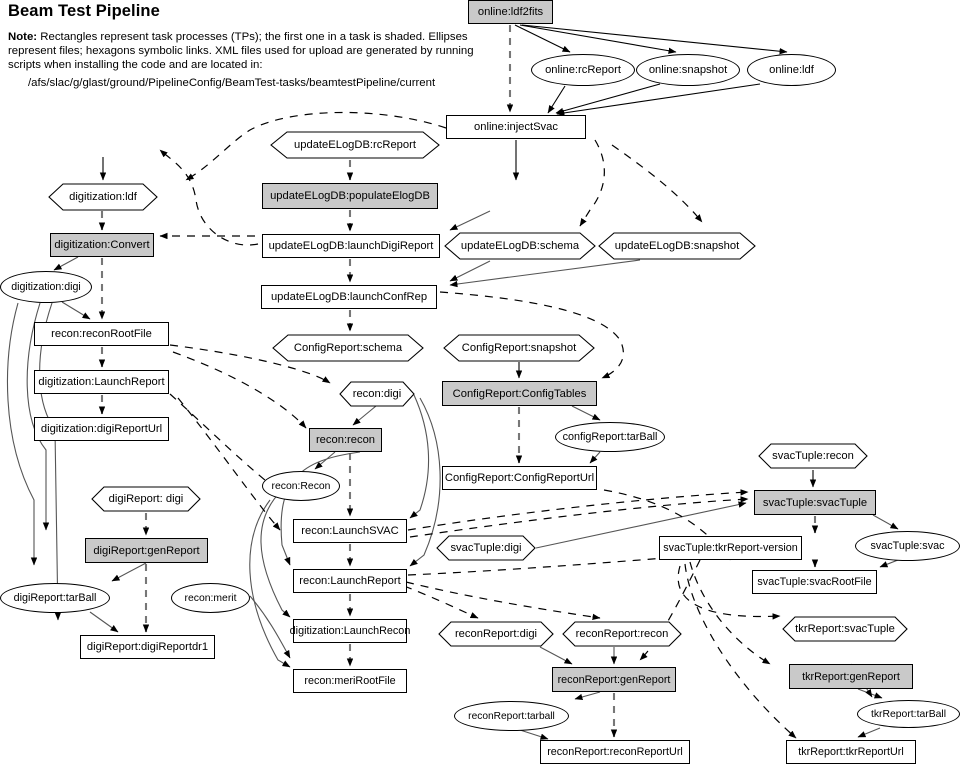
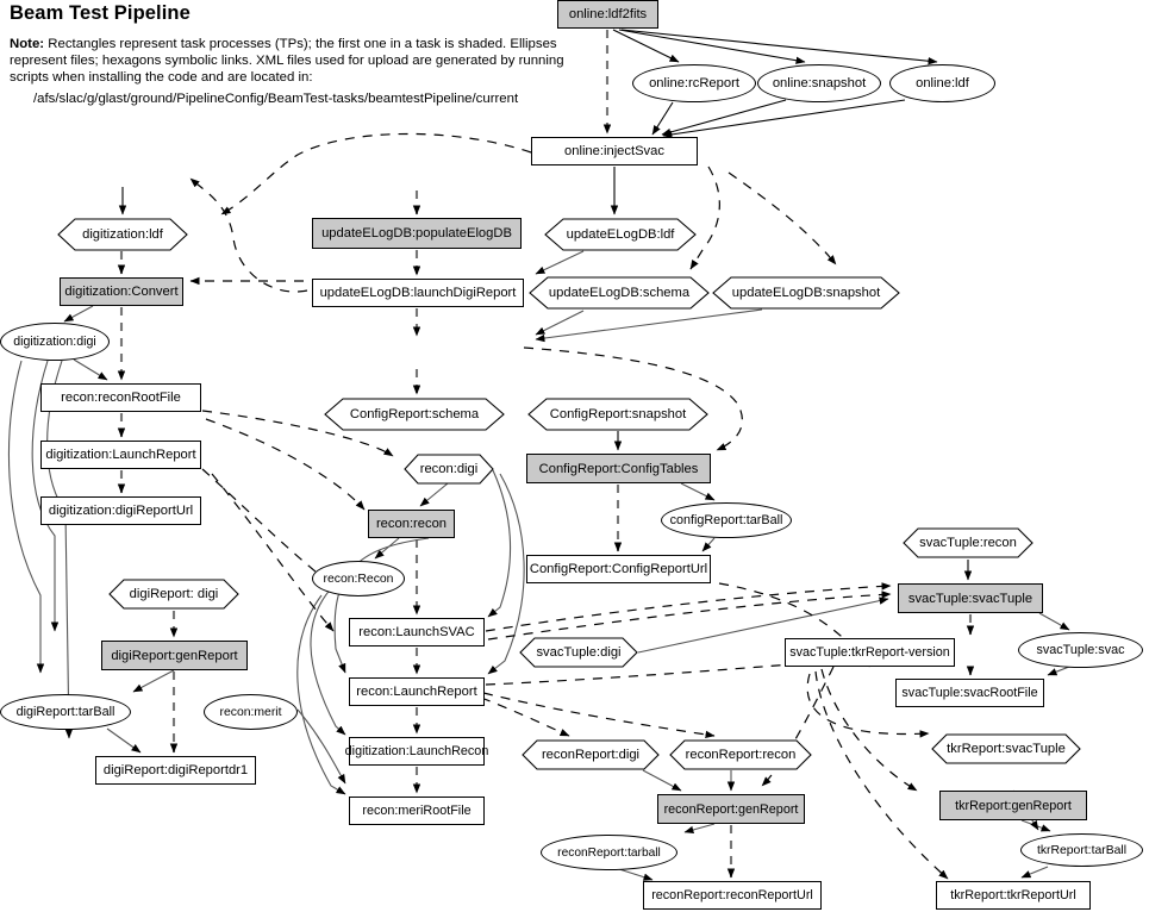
  Beam Test Pipeline
  Note: Rectangles represent task processes (TPs); the first one in a task is shaded. Ellipses represent files; hexagons symbolic links. XML files used for upload are generated by running scripts when installing the code and are located in:
  /afs/slac/g/glast/ground/PipelineConfig/BeamTest-tasks/beamtestPipeline/current
  online:ldf2fits
  online:rcReport
  online:snapshot
  online:ldf
  online:injectSvac
- updateELogDB:rcReport
  digitization:ldf
  updateELogDB:populateElogDB
+ updateELogDB:ldf
  digitization:Convert
  updateELogDB:launchDigiReport
  updateELogDB:schema
  updateELogDB:snapshot
  digitization:digi
- updateELogDB:launchConfRep
  recon:reconRootFile
  ConfigReport:schema
  ConfigReport:snapshot
  digitization:LaunchReport
  recon:digi
  ConfigReport:ConfigTables
  digitization:digiReportUrl
  recon:recon
  configReport:tarBall
  svacTuple:recon
  ConfigReport:ConfigReportUrl
  recon:Recon
  digiReport: digi
  svacTuple:svacTuple
  recon:LaunchSVAC
  svacTuple:digi
  svacTuple:tkrReport-version
  svacTuple:svac
  digiReport:genReport
  recon:LaunchReport
  svacTuple:svacRootFile
  digiReport:tarBall
  recon:merit
  digitization:LaunchRecon
  reconReport:digi
  reconReport:recon
  tkrReport:svacTuple
  digiReport:digiReportdr1
  recon:meriRootFile
  reconReport:genReport
  tkrReport:genReport
  reconReport:tarball
  tkrReport:tarBall
  reconReport:reconReportUrl
  tkrReport:tkrReportUrl
